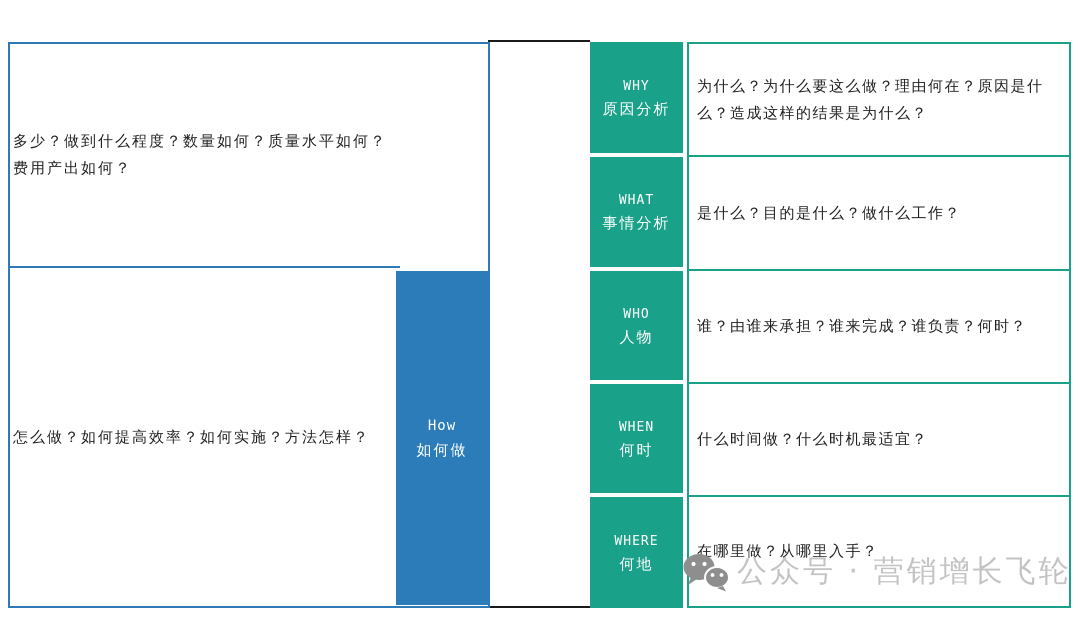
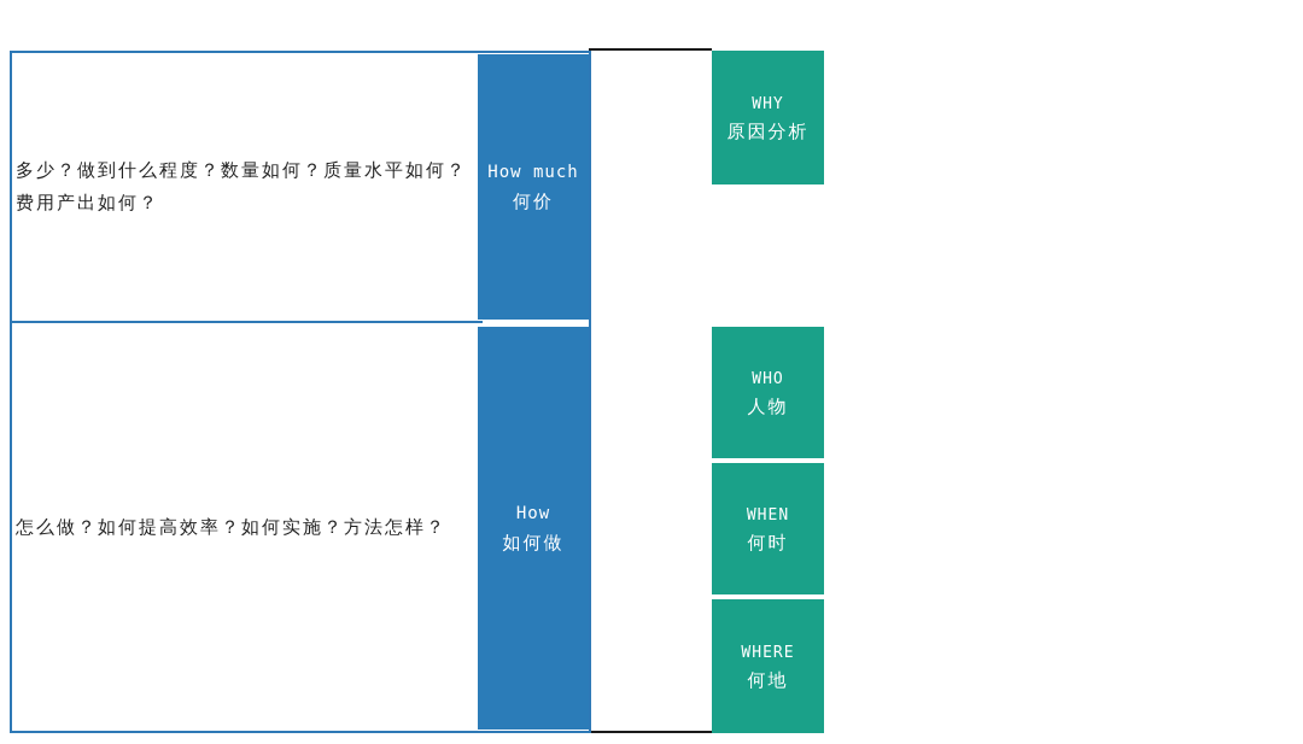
  多少？做到什么程度？数量如何？质量水平如何？费用产出如何？
  怎么做？如何提高效率？如何实施？方法怎样？
+ How much
+ 何价
  How
  如何做
  WHY
  原因分析
- WHAT
- 事情分析
  WHO
  人物
  WHEN
  何时
  WHERE
  何地
- 为什么？为什么要这么做？理由何在？原因是什么？造成这样的结果是为什么？
- 是什么？目的是什么？做什么工作？
- 谁？由谁来承担？谁来完成？谁负责？何时？
- 什么时间做？什么时机最适宜？
- 在哪里做？从哪里入手？
- 公众号 · 营销增长飞轮
